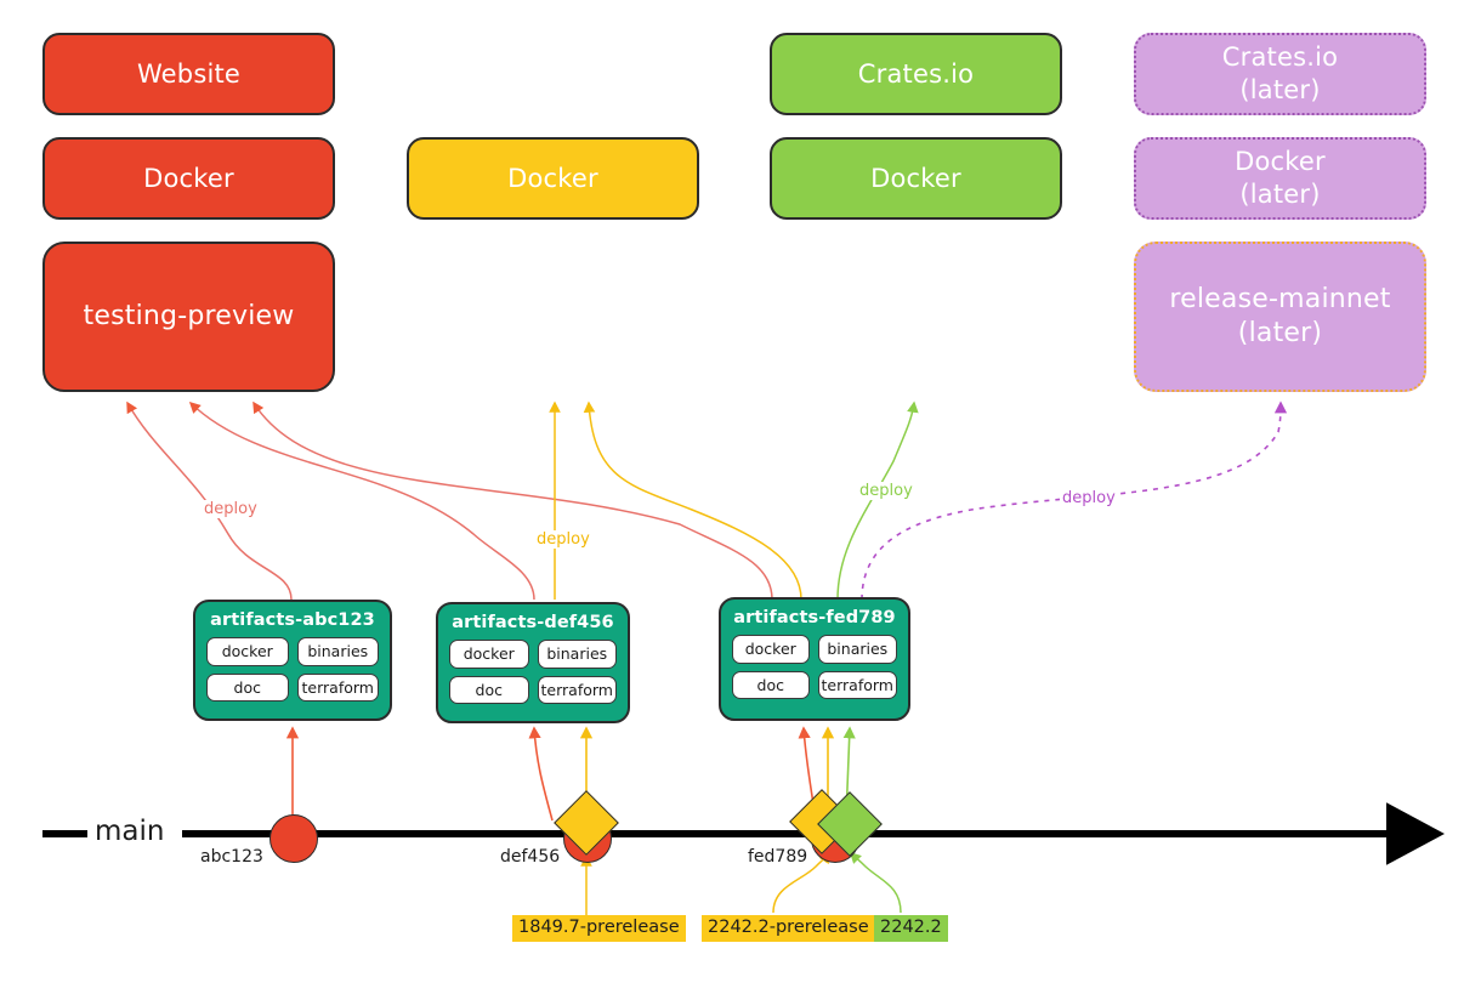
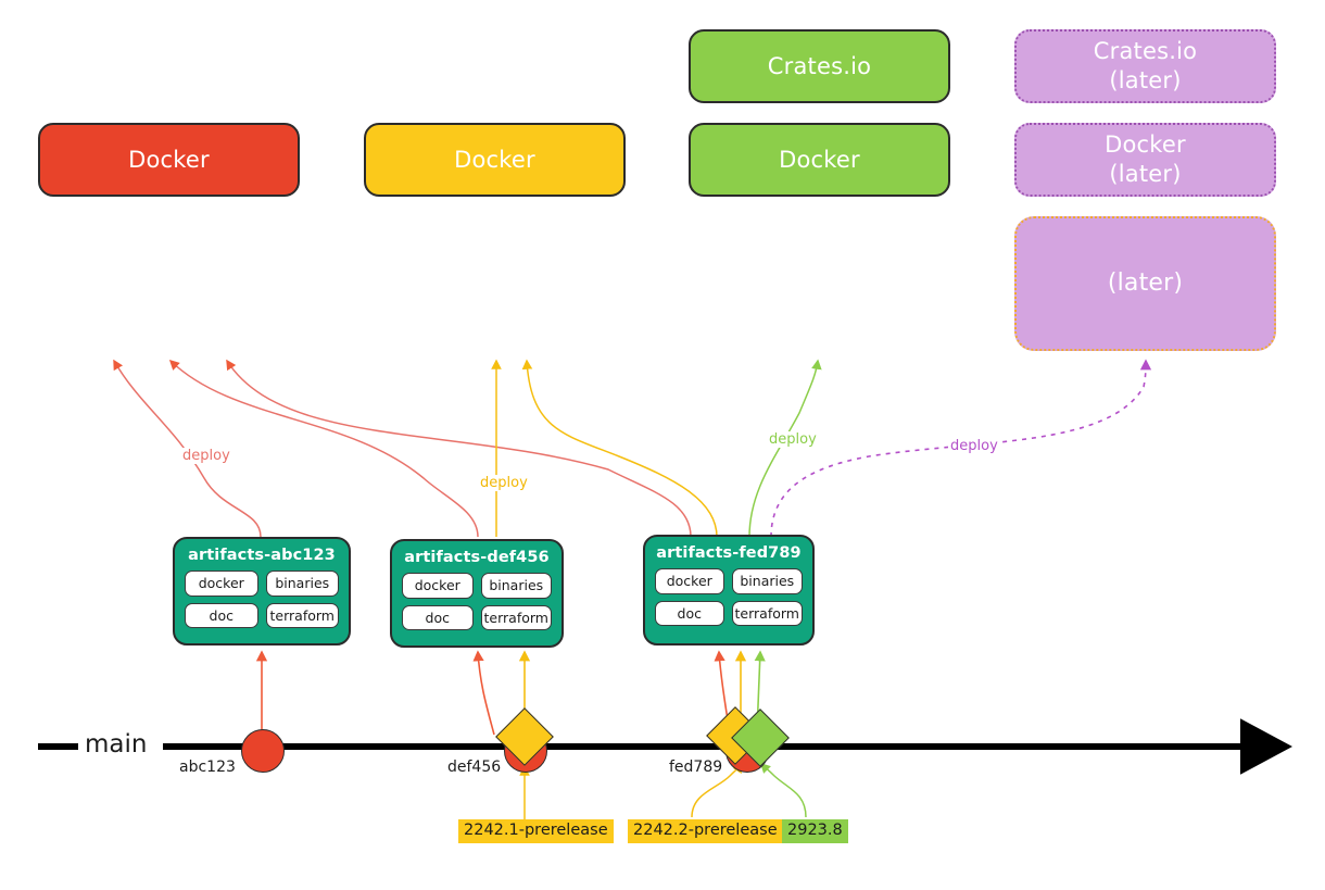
- Website
  Docker
- testing-preview
  Docker
  Crates.io
  Docker
  Crates.io
  (later)
  Docker
  (later)
- release-mainnet
  (later)
  deploy
  deploy
  deploy
  deploy
  artifacts-abc123
  docker
  binaries
  doc
  terraform
  artifacts-def456
  docker
  binaries
  doc
  terraform
  artifacts-fed789
  docker
  binaries
  doc
  terraform
  main
  abc123
  def456
  fed789
- 1849.7-prerelease
+ 2242.1-prerelease
  2242.2-prerelease
- 2242.2
+ 2923.8
